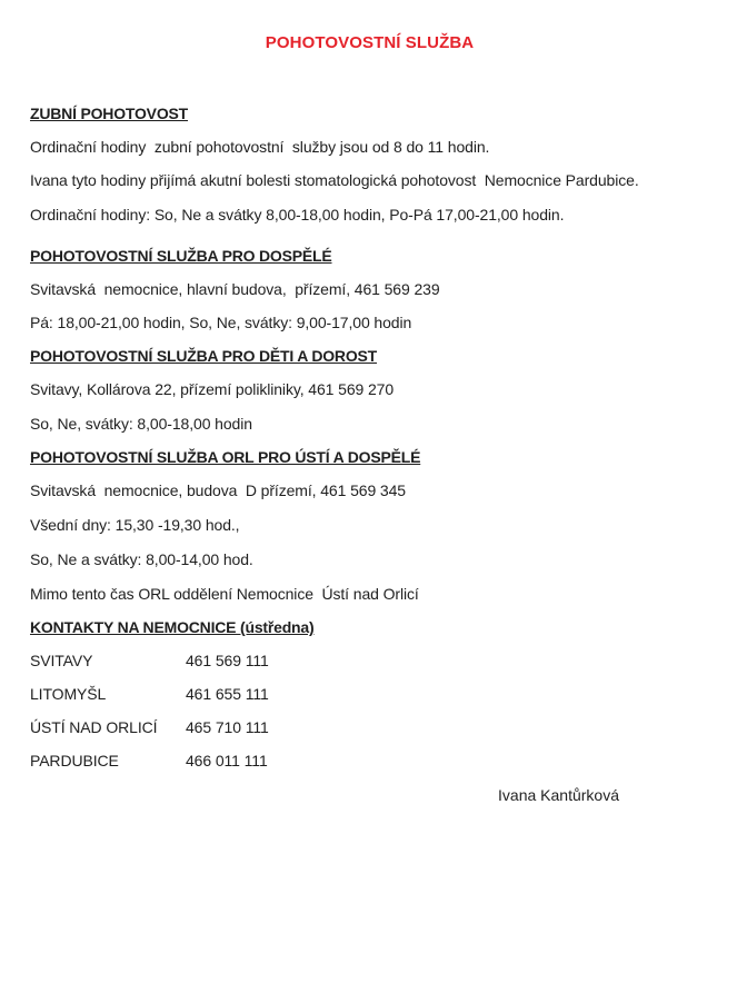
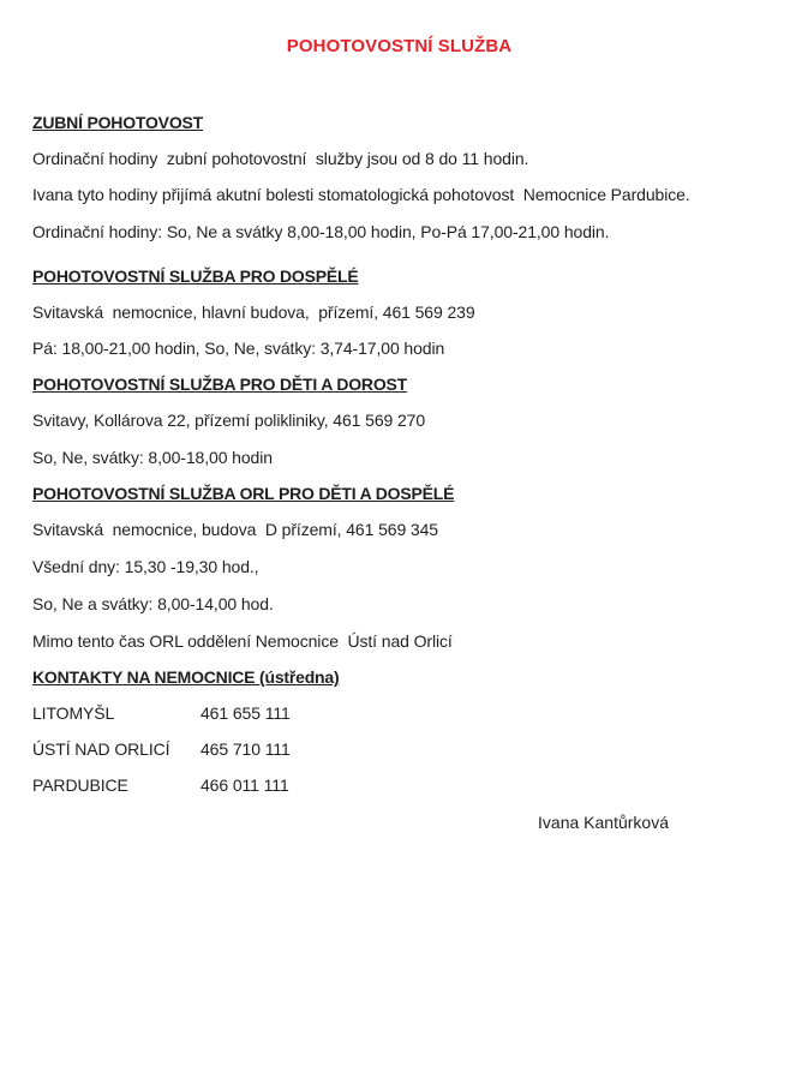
  POHOTOVOSTNÍ SLUŽBA
  ZUBNÍ POHOTOVOST
  Ordinační hodiny zubní pohotovostní služby jsou od 8 do 11 hodin.
  Ivana tyto hodiny přijímá akutní bolesti stomatologická pohotovost Nemocnice Pardubice.
  Ordinační hodiny: So, Ne a svátky 8,00-18,00 hodin, Po-Pá 17,00-21,00 hodin.
  POHOTOVOSTNÍ SLUŽBA PRO DOSPĚLÉ
  Svitavská nemocnice, hlavní budova, přízemí, 461 569 239
- Pá: 18,00-21,00 hodin, So, Ne, svátky: 9,00-17,00 hodin
+ Pá: 18,00-21,00 hodin, So, Ne, svátky: 3,74-17,00 hodin
  POHOTOVOSTNÍ SLUŽBA PRO DĚTI A DOROST
  Svitavy, Kollárova 22, přízemí polikliniky, 461 569 270
  So, Ne, svátky: 8,00-18,00 hodin
- POHOTOVOSTNÍ SLUŽBA ORL PRO ÚSTÍ A DOSPĚLÉ
+ POHOTOVOSTNÍ SLUŽBA ORL PRO DĚTI A DOSPĚLÉ
  Svitavská nemocnice, budova D přízemí, 461 569 345
  Všední dny: 15,30 -19,30 hod.,
  So, Ne a svátky: 8,00-14,00 hod.
  Mimo tento čas ORL oddělení Nemocnice Ústí nad Orlicí
  KONTAKTY NA NEMOCNICE (ústředna)
- SVITAVY 461 569 111
  LITOMYŠL 461 655 111
  ÚSTÍ NAD ORLICÍ 465 710 111
  PARDUBICE 466 011 111
  Ivana Kantůrková
